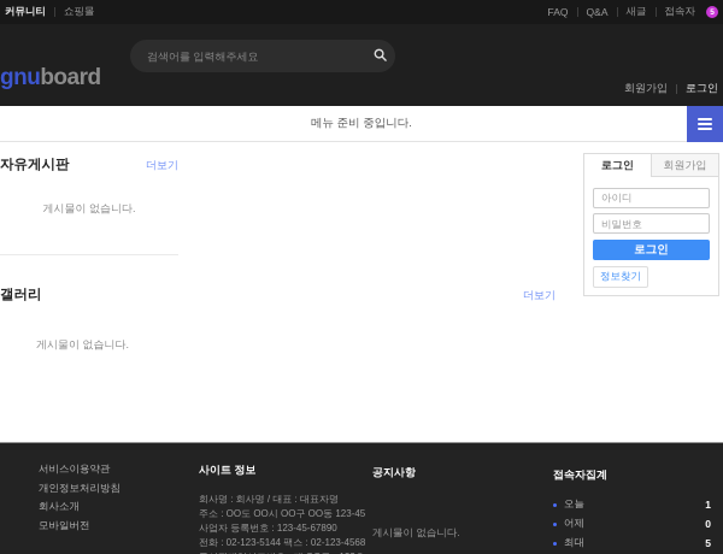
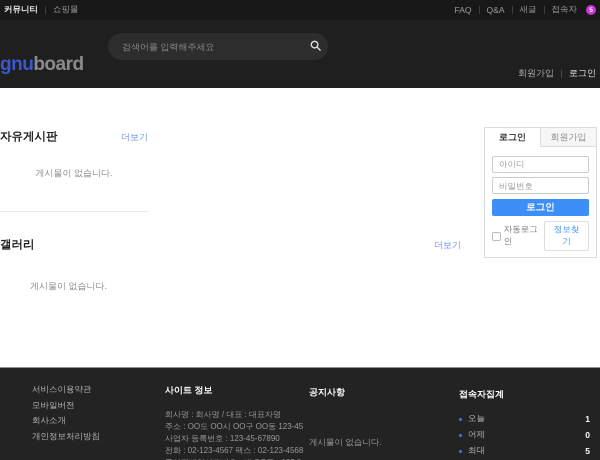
  커뮤니티
  쇼핑몰
  FAQ
  Q&A
  새글
  접속자
  gnuboard
  검색어를 입력해주세요
  회원가입
  로그인
- 메뉴 준비 중입니다.
  자유게시판
  더보기
  게시물이 없습니다.
  갤러리
  더보기
  게시물이 없습니다.
  로그인
  회원가입
  아이디 비밀번호 로그인
+ 자동로그인
  정보찾기
  서비스이용약관
- 개인정보처리방침
+ 모바일버전
  회사소개
- 모바일버전
+ 개인정보처리방침
  사이트 정보
  회사명 : 회사명 / 대표 : 대표자명
  주소 : OO도 OO시 OO구 OO동 123-45
  사업자 등록번호 : 123-45-67890
- 전화 : 02-123-5144 팩스 : 02-123-4568
+ 전화 : 02-123-4567 팩스 : 02-123-4568
  공지사항
  게시물이 없습니다.
  접속자집계
  오늘
  1
  어제
  0
  최대
  5
